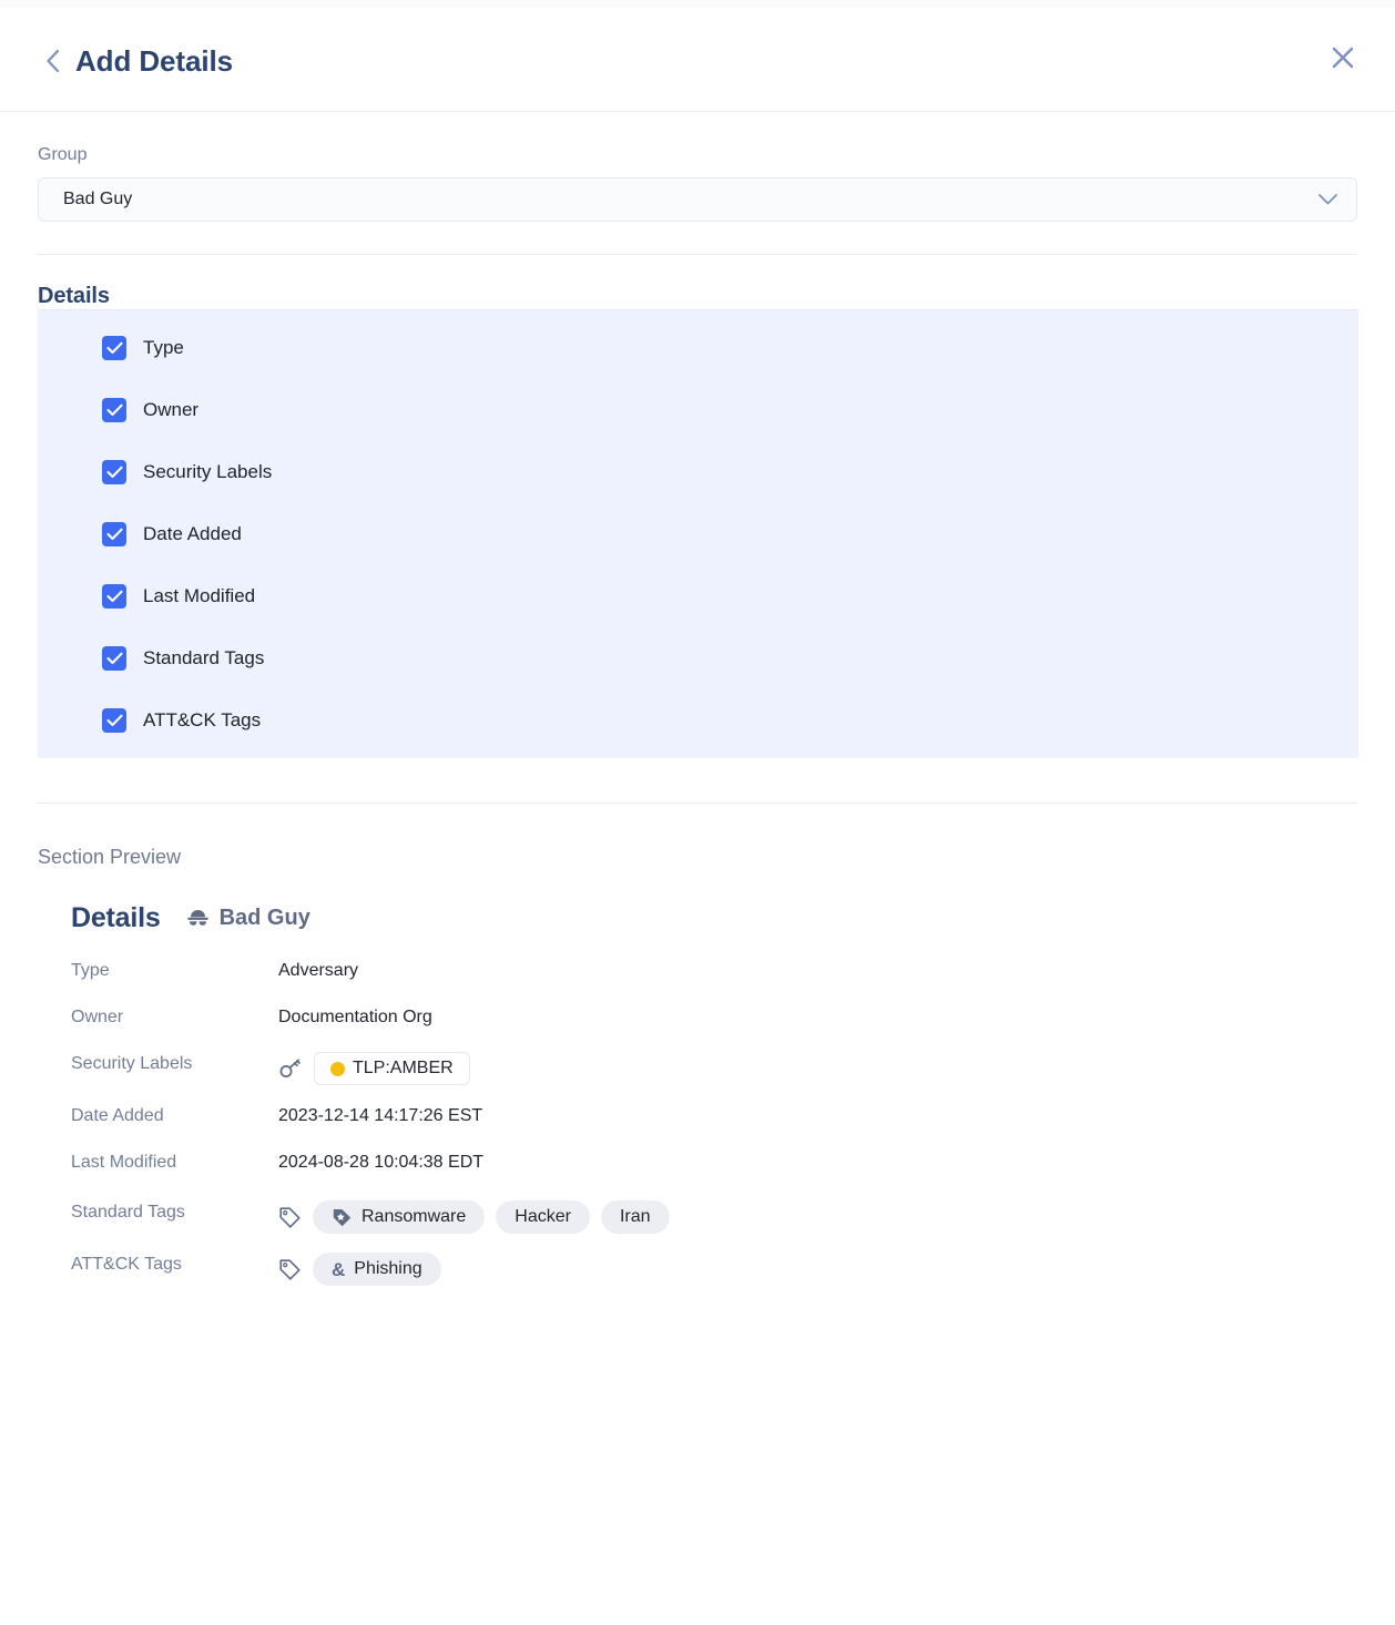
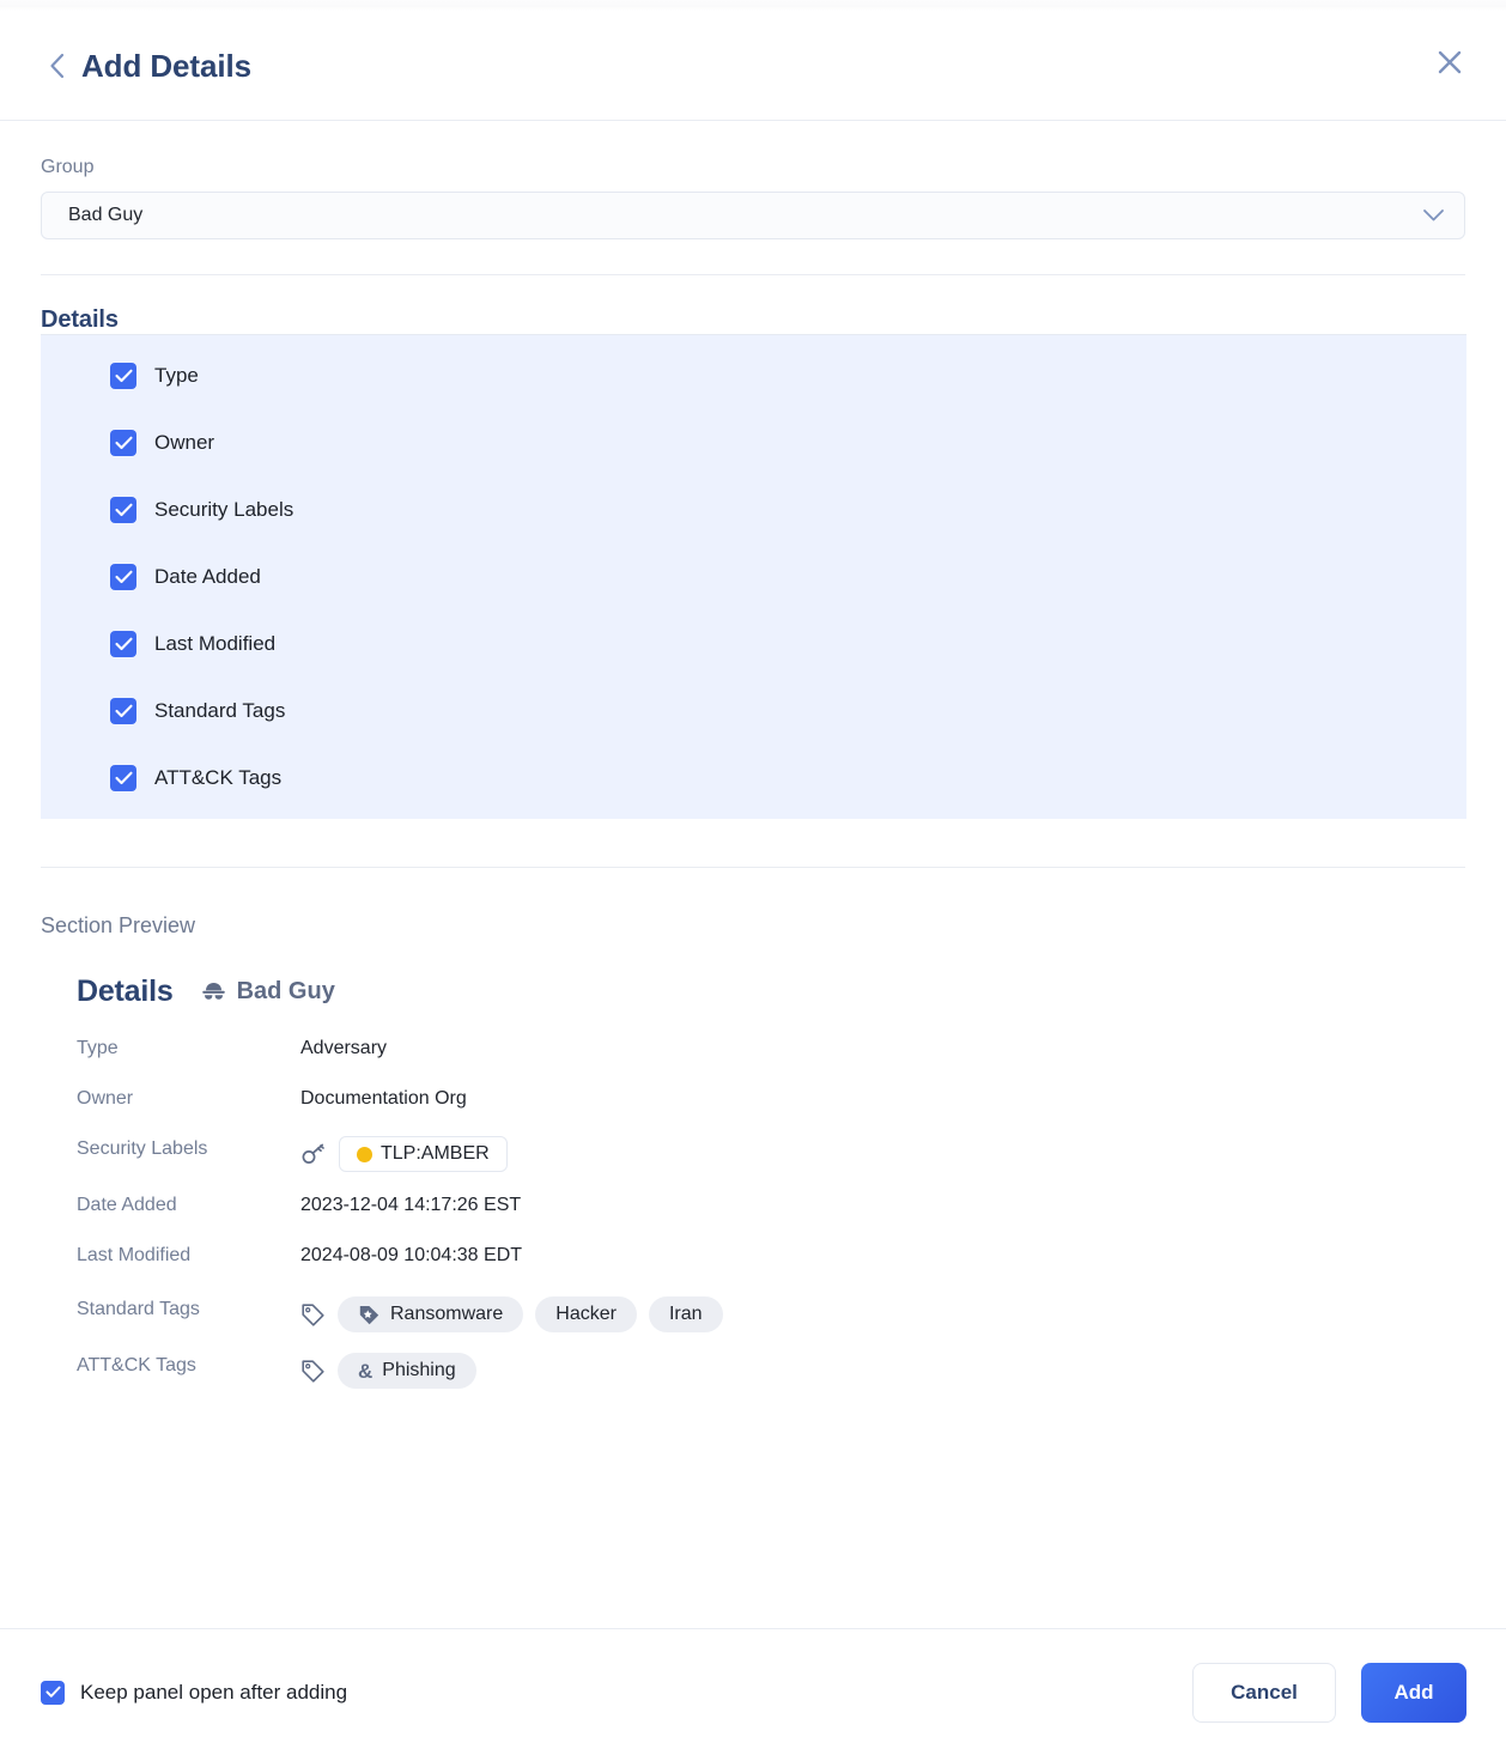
  Add Details
  Group
  Bad Guy
  Details
  Type
  Owner
  Security Labels
  Date Added
  Last Modified
  Standard Tags
  ATT&CK Tags
  Section Preview
  Details
  Bad Guy
  Type
  Adversary
  Owner
  Documentation Org
  Security Labels
  TLP:AMBER
  Date Added
- 2023-12-14 14:17:26 EST
+ 2023-12-04 14:17:26 EST
  Last Modified
- 2024-08-28 10:04:38 EDT
+ 2024-08-09 10:04:38 EDT
  Standard Tags
  Ransomware
  Hacker
  Iran
  ATT&CK Tags
  &
  Phishing
+ Keep panel open after adding
+ Cancel
+ Add
